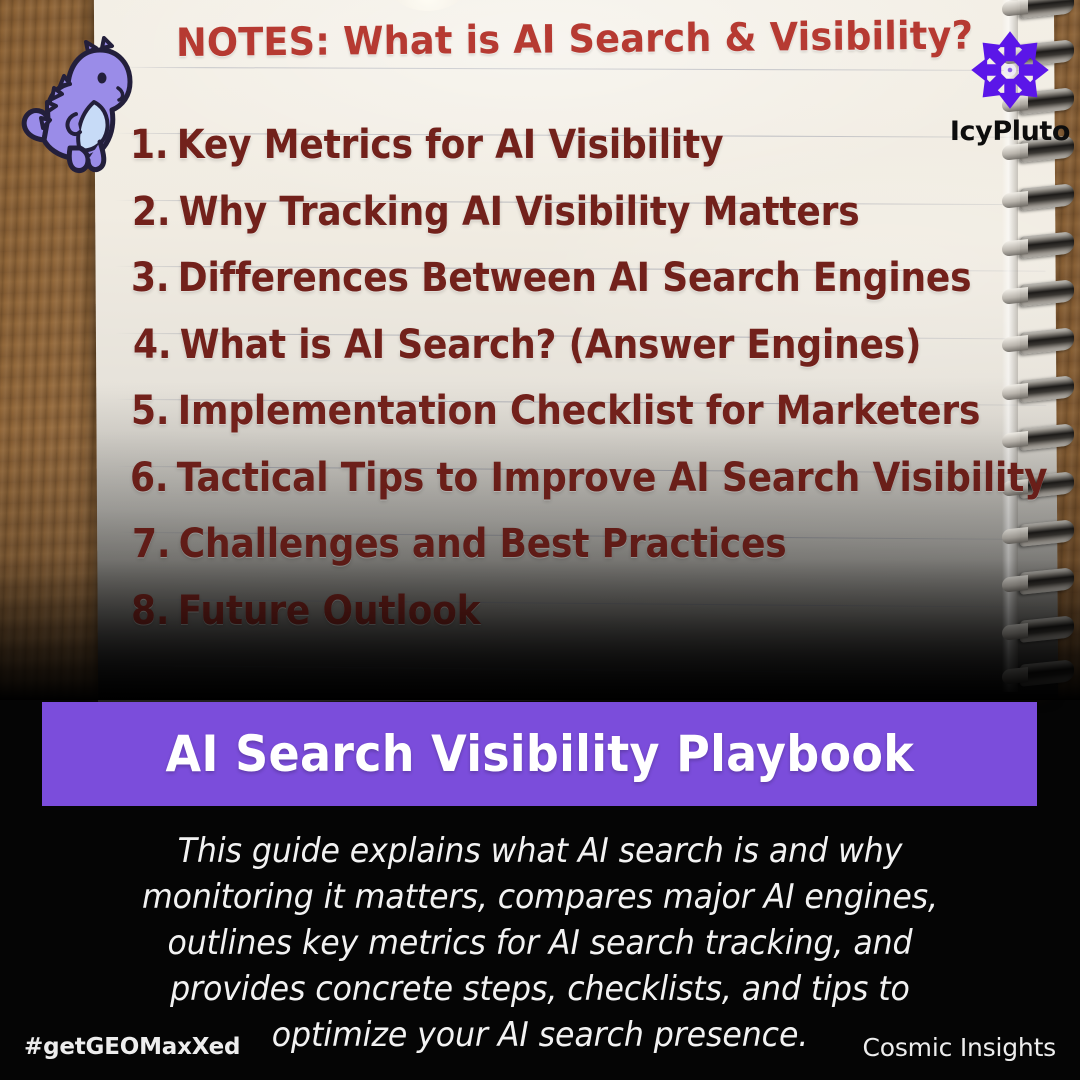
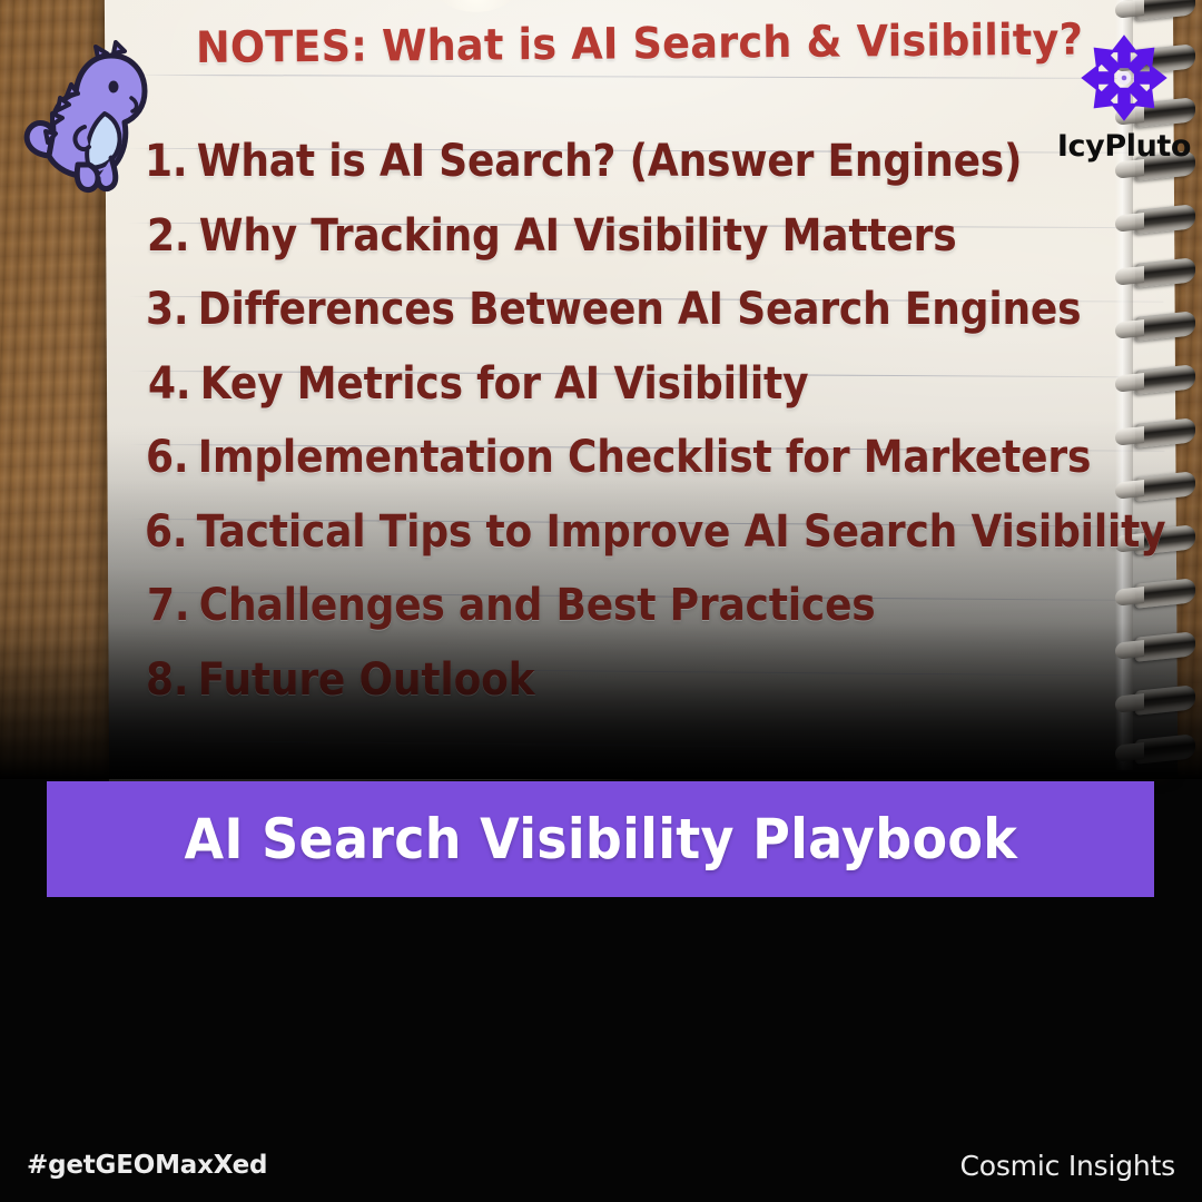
  NOTES: What is AI Search & Visibility
  1.
- Key Metrics for AI Visibility
+ What is AI Search? (Answer Engines)
  2.
  Why Tracking AI Visibility Matters
  3.
  Differences Between AI Search Engines
  4.
- What is AI Search? (Answer Engines)
+ Key Metrics for AI Visibility
- 5.
+ 6.
  Implementation Checklist for Marketers
  IcyPluto
  AI Search Visibility Playbook
- This guide explains what AI search is and why monitoring it matters, compares major AI engines, outlines key metrics for AI search tracking, and provides concrete steps, checklists, and tips to optimize your AI search presence.
  #getGEOMaxXed
  Cosmic Insights
